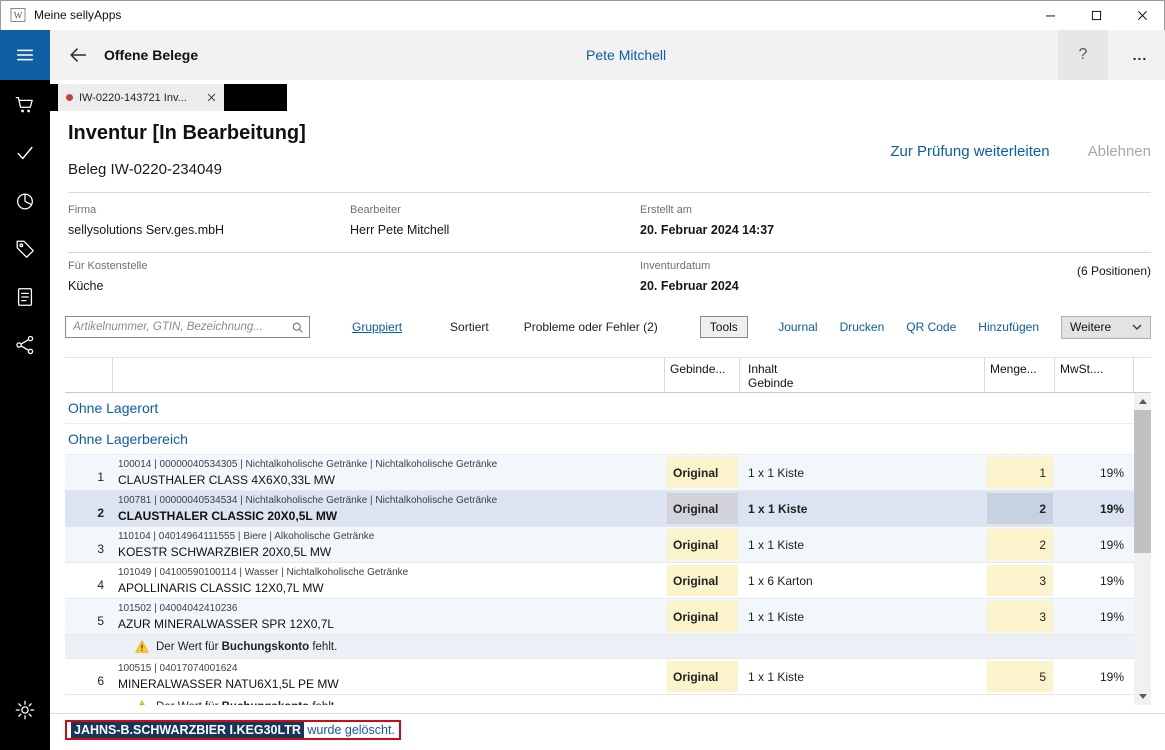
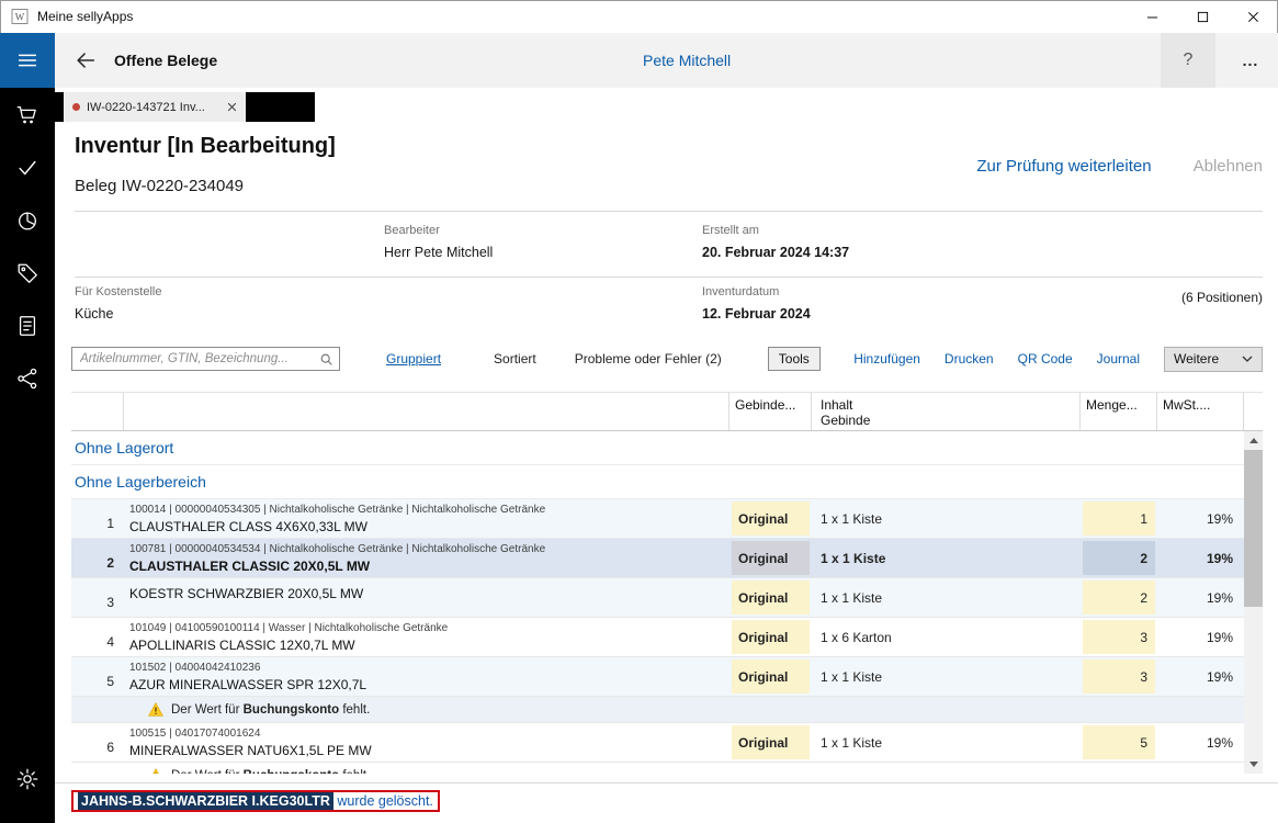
  W
  Meine sellyApps
  Offene Belege
  Pete Mitchell
  ?
  ...
  IW-0220-143721 Inv...
  Inventur [In Bearbeitung]
  Zur Prüfung weiterleiten
  Ablehnen
  Beleg IW-0220-234049
- Firma
- sellysolutions Serv.ges.mbH
  Bearbeiter
  Herr Pete Mitchell
  Erstellt am
  20. Februar 2024 14:37
  Für Kostenstelle
  Küche
  Inventurdatum
- 20. Februar 2024
+ 12. Februar 2024
  (6 Positionen)
  Artikelnummer, GTIN, Bezeichnung...
  Gruppiert
  Sortiert
  Probleme oder Fehler (2)
  Tools
- Journal
+ Hinzufügen
  Drucken
  QR Code
- Hinzufügen
+ Journal
  Weitere
  Gebinde...
  Inhalt
  Gebinde
  Menge...
  MwSt....
  Ohne Lagerort
  Ohne Lagerbereich
  1
  100014 | 00000040534305 | Nichtalkoholische Getränke | Nichtalkoholische Getränke
  CLAUSTHALER CLASS 4X6X0,33L MW
  Original
  1 x 1 Kiste
  1
  19%
  2
  100781 | 00000040534534 | Nichtalkoholische Getränke | Nichtalkoholische Getränke
  CLAUSTHALER CLASSIC 20X0,5L MW
  Original
  1 x 1 Kiste
  2
  19%
  3
- 110104 | 04014964111555 | Biere | Alkoholische Getränke
  KOESTR SCHWARZBIER 20X0,5L MW
  Original
  1 x 1 Kiste
  2
  19%
  4
  101049 | 04100590100114 | Wasser | Nichtalkoholische Getränke
  APOLLINARIS CLASSIC 12X0,7L MW
  Original
  1 x 6 Karton
  3
  19%
  5
  101502 | 04004042410236
  AZUR MINERALWASSER SPR 12X0,7L
  Original
  1 x 1 Kiste
  3
  19%
  Der Wert für Buchungskonto fehlt.
  6
  100515 | 04017074001624
  MINERALWASSER NATU6X1,5L PE MW
  Original
  1 x 1 Kiste
  5
  19%
  JAHNS-B.SCHWARZBIER I.KEG30LTR wurde gelöscht.
